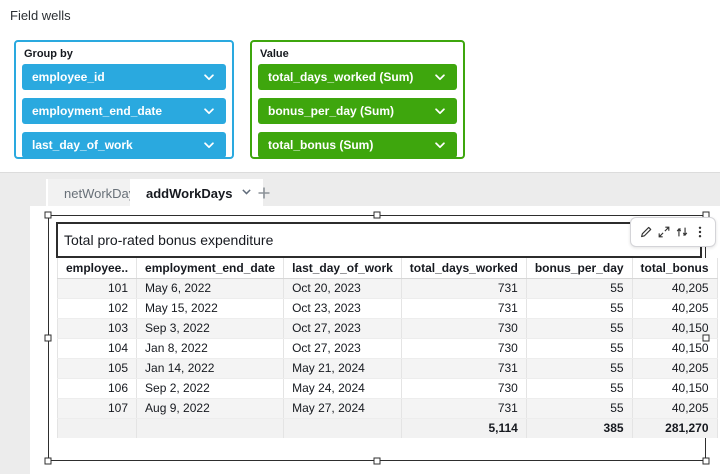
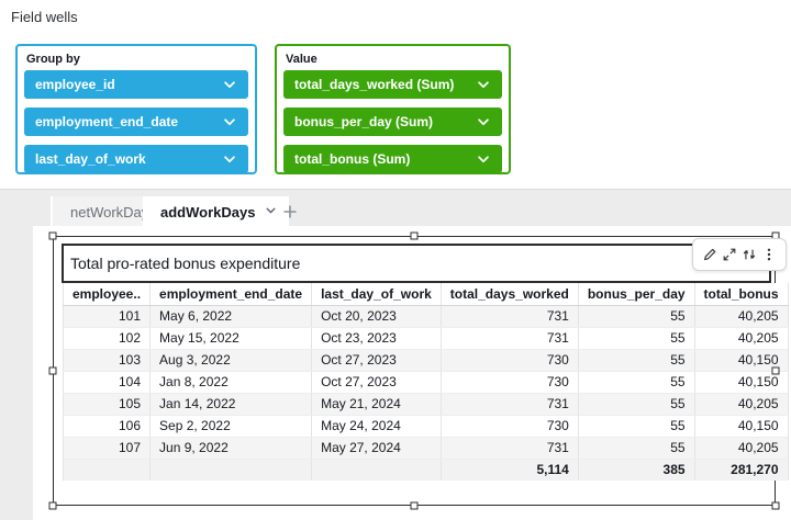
  Field wells
  Group by
  employee_id
  employment_end_date
  last_day_of_work
  Value
  total_days_worked (Sum)
  bonus_per_day (Sum)
  total_bonus (Sum)
  netWorkDa
  addWorkDays
  Total pro-rated bonus expenditure
  employee..	employment_end_date	last_day_of_work	total_days_worked	bonus_per_day	total_bonus
  101	May 6, 2022	Oct 20, 2023	731	55	40,205
  102	May 15, 2022	Oct 23, 2023	731	55	40,205
- 103	Sep 3, 2022	Oct 27, 2023	730	55	40,150
+ 103	Aug 3, 2022	Oct 27, 2023	730	55	40,150
  104	Jan 8, 2022	Oct 27, 2023	730	55	40,150
  105	Jan 14, 2022	May 21, 2024	731	55	40,205
  106	Sep 2, 2022	May 24, 2024	730	55	40,150
- 107	Aug 9, 2022	May 27, 2024	731	55	40,205
+ 107	Jun 9, 2022	May 27, 2024	731	55	40,205
  			5,114	385	281,270
